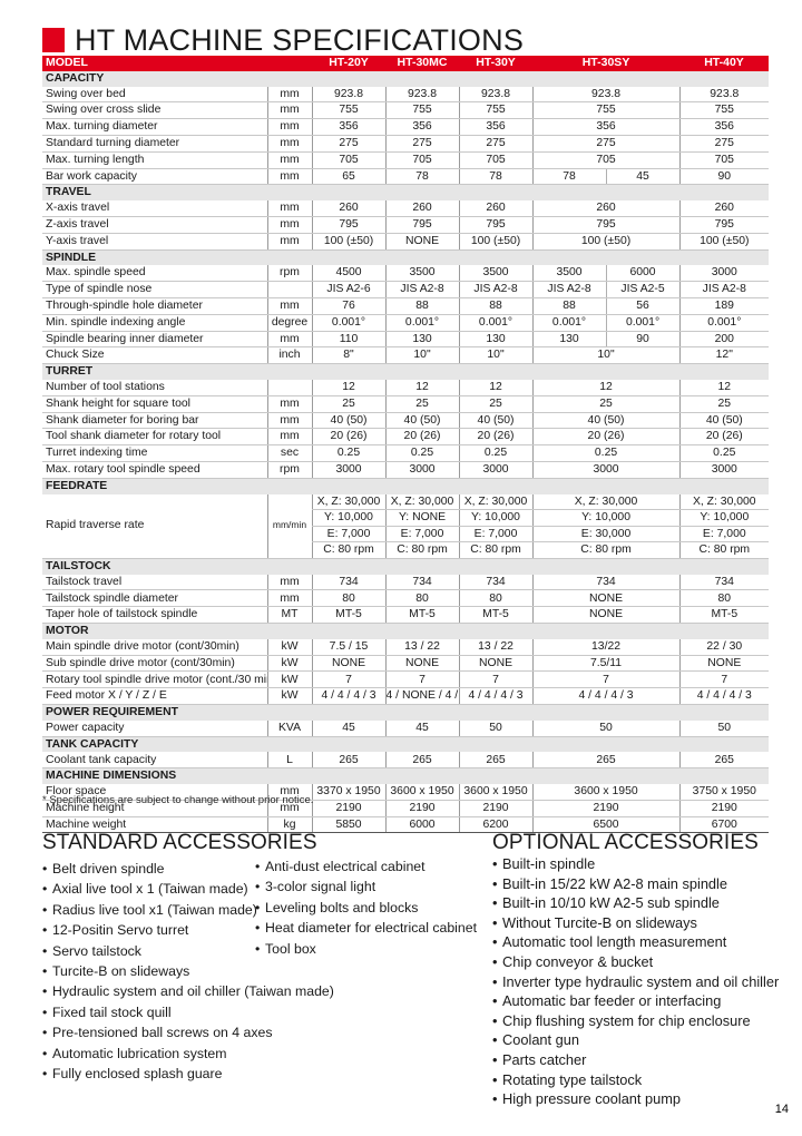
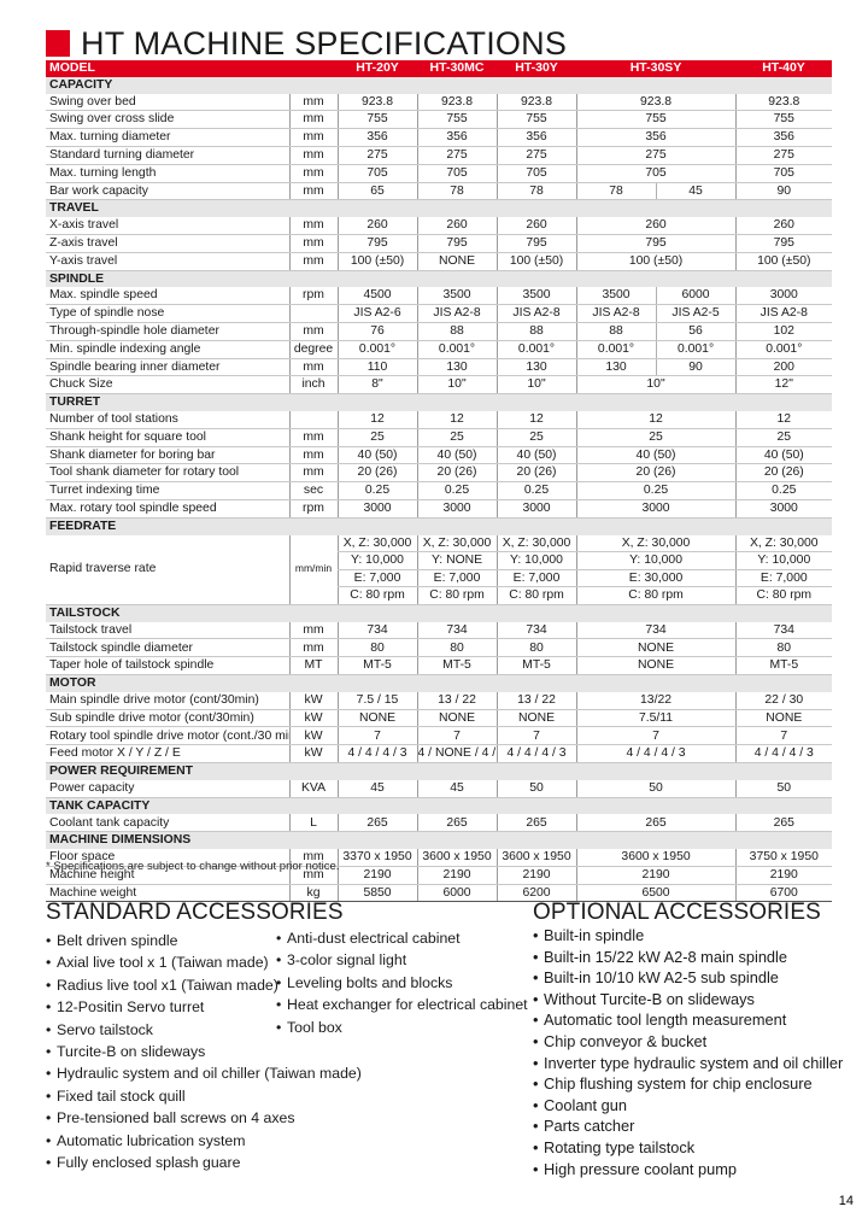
  HT MACHINE SPECIFICATIONS
  MODEL	HT-20Y	HT-30MC	HT-30Y	HT-30SY	HT-40Y
  CAPACITY
  Swing over bed	mm	923.8	923.8	923.8	923.8	923.8
  Swing over cross slide	mm	755	755	755	755	755
  Max. turning diameter	mm	356	356	356	356	356
  Standard turning diameter	mm	275	275	275	275	275
  Max. turning length	mm	705	705	705	705	705
  Bar work capacity	mm	65	78	78	78	45	90
  TRAVEL
  X-axis travel	mm	260	260	260	260	260
  Z-axis travel	mm	795	795	795	795	795
  Y-axis travel	mm	100 (±50)	NONE	100 (±50)	100 (±50)	100 (±50)
  SPINDLE
  Max. spindle speed	rpm	4500	3500	3500	3500	6000	3000
  Type of spindle nose		JIS A2-6	JIS A2-8	JIS A2-8	JIS A2-8	JIS A2-5	JIS A2-8
- Through-spindle hole diameter	mm	76	88	88	88	56	189
+ Through-spindle hole diameter	mm	76	88	88	88	56	102
  Min. spindle indexing angle	degree	0.001°	0.001°	0.001°	0.001°	0.001°	0.001°
  Spindle bearing inner diameter	mm	110	130	130	130	90	200
  Chuck Size	inch	8"	10"	10"	10"	12"
  TURRET
  Number of tool stations		12	12	12	12	12
  Shank height for square tool	mm	25	25	25	25	25
  Shank diameter for boring bar	mm	40 (50)	40 (50)	40 (50)	40 (50)	40 (50)
  Tool shank diameter for rotary tool	mm	20 (26)	20 (26)	20 (26)	20 (26)	20 (26)
  Turret indexing time	sec	0.25	0.25	0.25	0.25	0.25
  Max. rotary tool spindle speed	rpm	3000	3000	3000	3000	3000
  FEEDRATE
  Rapid traverse rate	mm/min	X, Z: 30,000	X, Z: 30,000	X, Z: 30,000	X, Z: 30,000	X, Z: 30,000
  Y: 10,000	Y: NONE	Y: 10,000	Y: 10,000	Y: 10,000
  E: 7,000	E: 7,000	E: 7,000	E: 30,000	E: 7,000
  C: 80 rpm	C: 80 rpm	C: 80 rpm	C: 80 rpm	C: 80 rpm
  TAILSTOCK
  Tailstock travel	mm	734	734	734	734	734
  Tailstock spindle diameter	mm	80	80	80	NONE	80
  Taper hole of tailstock spindle	MT	MT-5	MT-5	MT-5	NONE	MT-5
  MOTOR
  Main spindle drive motor (cont/30min)	kW	7.5 / 15	13 / 22	13 / 22	13/22	22 / 30
  Sub spindle drive motor (cont/30min)	kW	NONE	NONE	NONE	7.5/11	NONE
  Rotary tool spindle drive motor (cont./30 mi	kW	7	7	7	7	7
  Feed motor X / Y / Z / E	kW	4 / 4 / 4 / 3	4 / NONE / 4 /	4 / 4 / 4 / 3	4 / 4 / 4 / 3	4 / 4 / 4 / 3
  POWER REQUIREMENT
  Power capacity	KVA	45	45	50	50	50
  TANK CAPACITY
  Coolant tank capacity	L	265	265	265	265	265
  MACHINE DIMENSIONS
  Floor space	mm	3370 x 1950	3600 x 1950	3600 x 1950	3600 x 1950	3750 x 1950
  Machine height	mm	2190	2190	2190	2190	2190
  Machine weight	kg	5850	6000	6200	6500	6700
  * Specifications are subject to change without prior notice.
  STANDARD ACCESSORIES
  Belt driven spindle
  Axial live tool x 1 (Taiwan made)
  Radius live tool x1 (Taiwan made)
  12-Positin Servo turret
  Servo tailstock
  Turcite-B on slideways
  Hydraulic system and oil chiller (Taiwan made)
  Fixed tail stock quill
  Pre-tensioned ball screws on 4 axes
  Automatic lubrication system
  Fully enclosed splash guare
  Anti-dust electrical cabinet
  3-color signal light
  Leveling bolts and blocks
- Heat diameter for electrical cabinet
+ Heat exchanger for electrical cabinet
  Tool box
  OPTIONAL ACCESSORIES
  Built-in spindle
  Built-in 15/22 kW A2-8 main spindle
  Built-in 10/10 kW A2-5 sub spindle
  Without Turcite-B on slideways
  Automatic tool length measurement
  Chip conveyor & bucket
  Inverter type hydraulic system and oil chiller
- Automatic bar feeder or interfacing
  Chip flushing system for chip enclosure
  Coolant gun
  Parts catcher
  Rotating type tailstock
  High pressure coolant pump
  14
